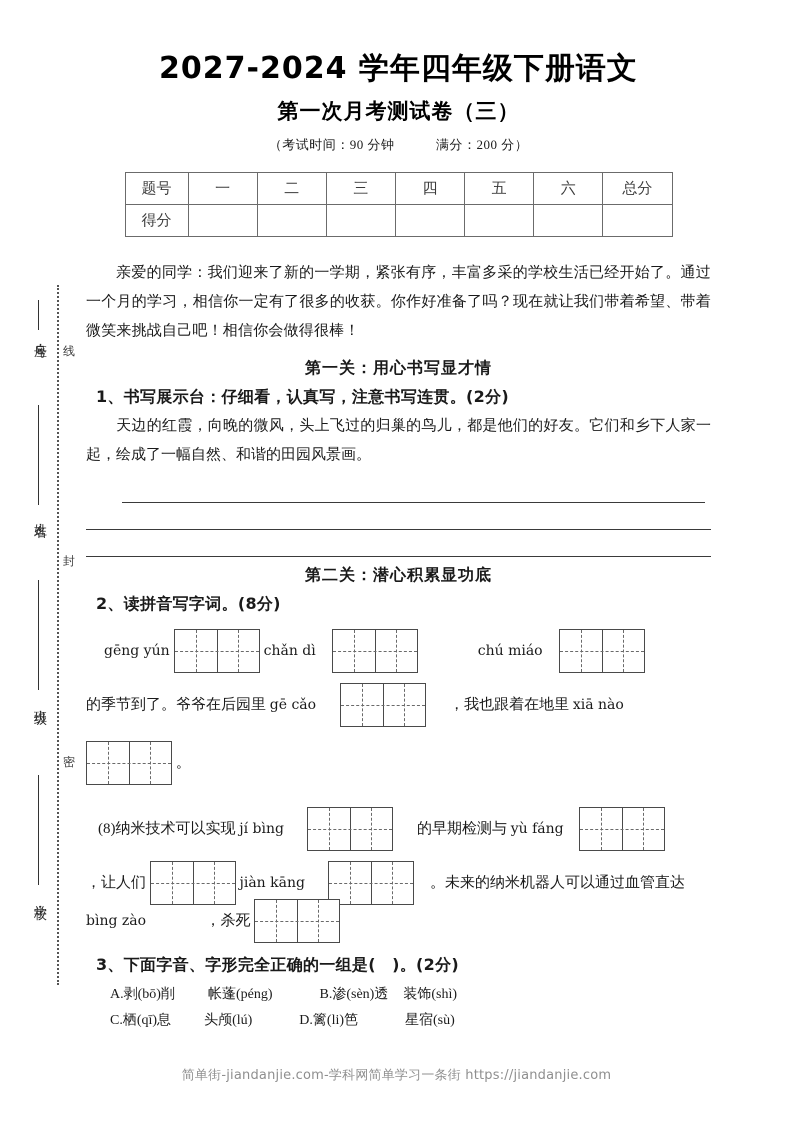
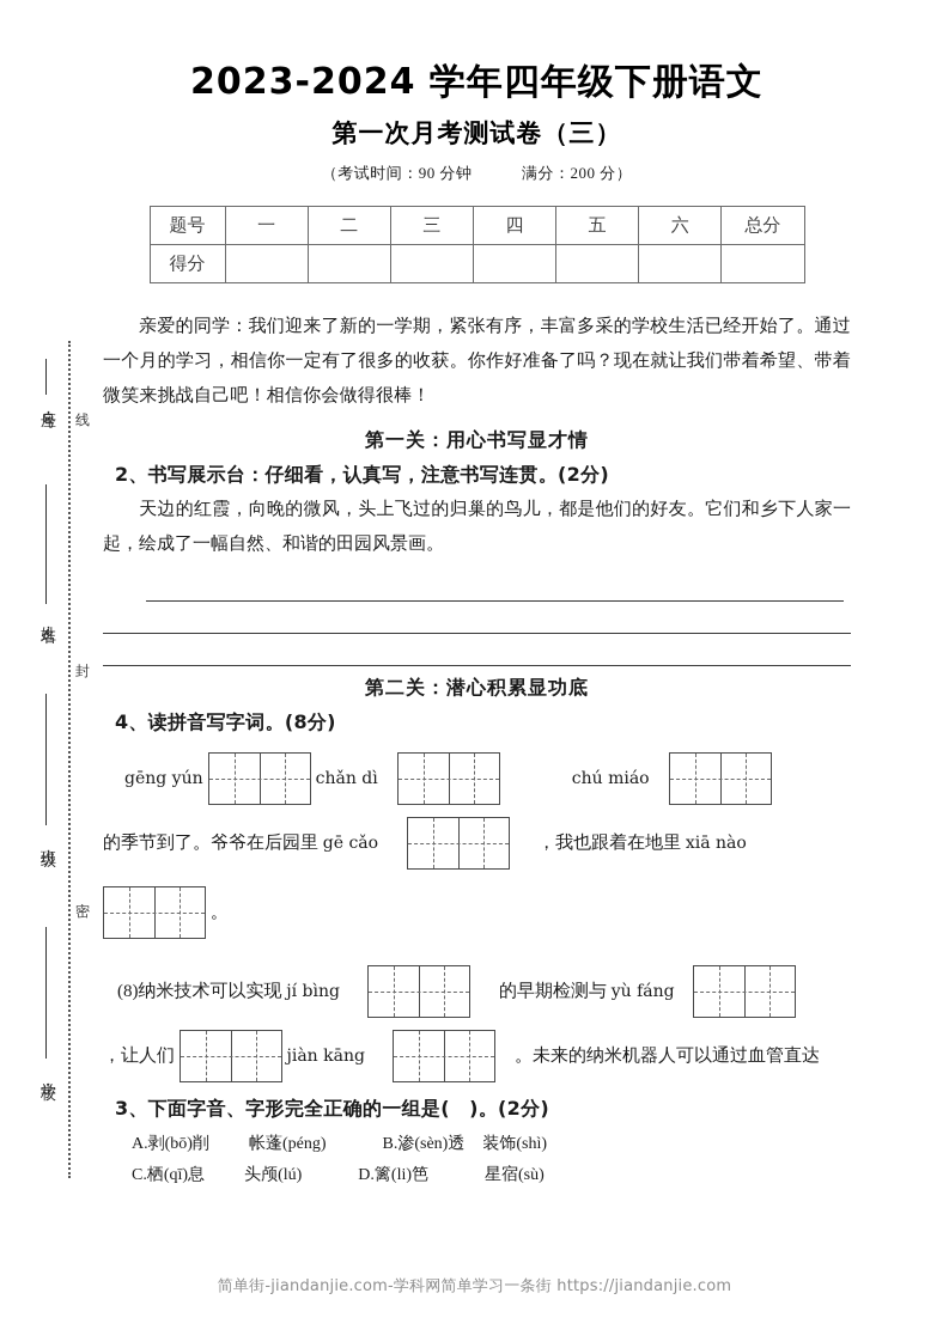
- 2027-2024 学年四年级下册语文
+ 2023-2024 学年四年级下册语文
  第一次月考测试卷（三）
  （考试时间：90 分钟 满分：200 分）
  题号	一	二	三	四	五	六	总分
  得分
  亲爱的同学：我们迎来了新的一学期，紧张有序，丰富多采的学校生活已经开始了。通过一个月的学习，相信你一定有了很多的收获。你作好准备了吗？现在就让我们带着希望、带着微笑来挑战自己吧！相信你会做得很棒！
  第一关：用心书写显才情
- 1、书写展示台：仔细看，认真写，注意书写连贯。(2分)
+ 2、书写展示台：仔细看，认真写，注意书写连贯。(2分)
  天边的红霞，向晚的微风，头上飞过的归巢的鸟儿，都是他们的好友。它们和乡下人家一起，绘成了一幅自然、和谐的田园风景画。
  第二关：潜心积累显功底
- 2、读拼音写字词。(8分)
+ 4、读拼音写字词。(8分)
  gēng yún chǎn dì chú miáo
  的季节到了。爷爷在后园里 gē cǎo ，我也跟着在地里 xiā nào
  。
  (8)纳米技术可以实现 jí bìng 的早期检测与 yù fáng
  ，让人们 jiàn kāng 。未来的纳米机器人可以通过血管直达
- bìng zào ，杀死
  3、下面字音、字形完全正确的一组是( )。(2分)
  A.剥(bō)削 帐蓬(péng) B.渗(sèn)透 装饰(shì)
  C.栖(qī)息 头颅(lú) D.篱(li)笆 星宿(sù)
  简单街-jiandanjie.com-学科网简单学习一条街 https://jiandanjie.com
